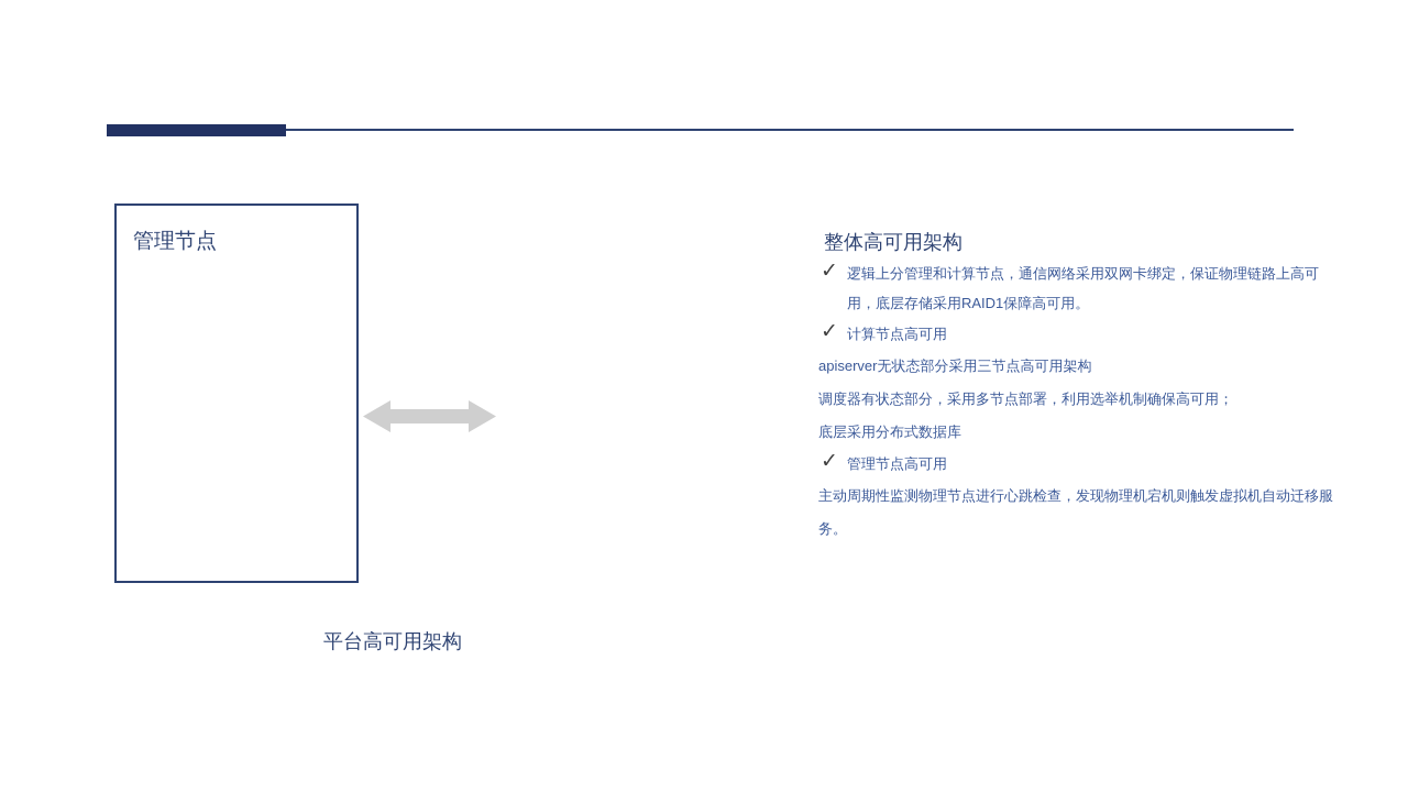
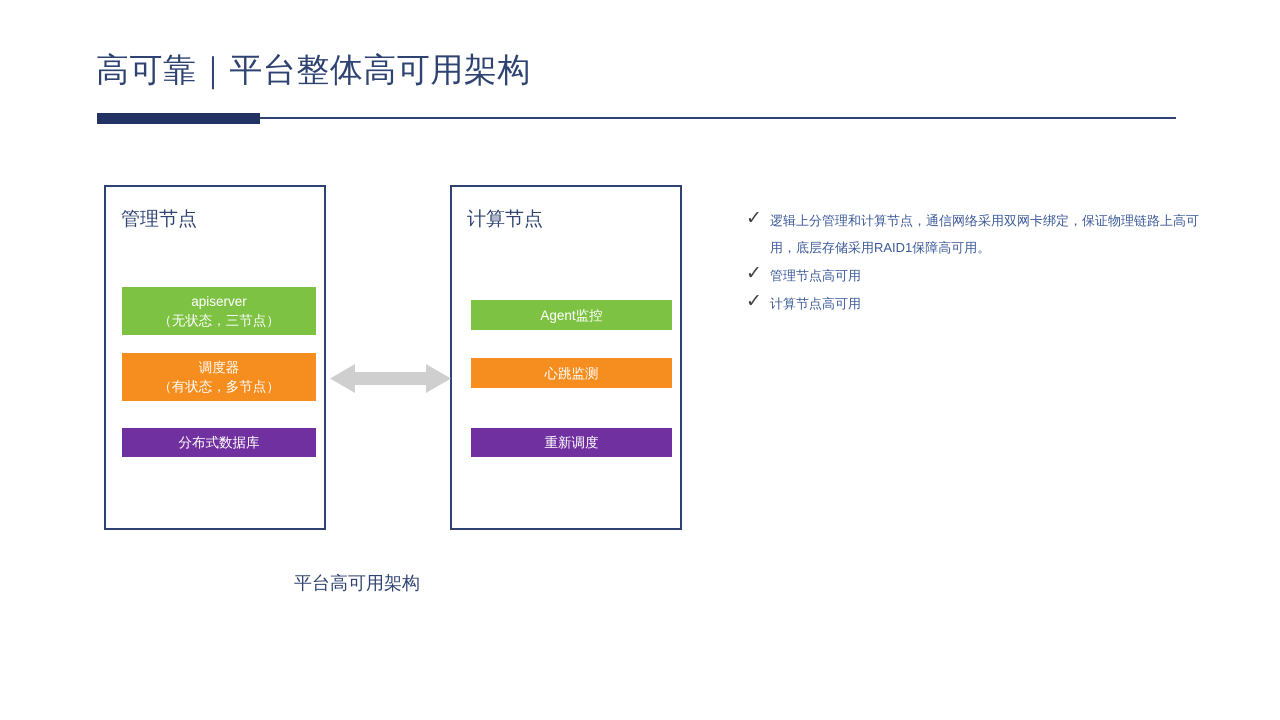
+ 高可靠｜平台整体高可用架构
  管理节点
+ apiserver
+ （无状态，三节点）
+ 调度器
+ （有状态，多节点）
+ 分布式数据库
+ 计算节点
+ Agent监控
+ 心跳监测
+ 重新调度
  平台高可用架构
- 整体高可用架构
  ✓
  逻辑上分管理和计算节点，通信网络采用双网卡绑定，保证物理链路上高可用，底层存储采用RAID1保障高可用。
  ✓
- 计算节点高可用
+ 管理节点高可用
- apiserver无状态部分采用三节点高可用架构
- 调度器有状态部分，采用多节点部署，利用选举机制确保高可用；
- 底层采用分布式数据库
  ✓
- 管理节点高可用
+ 计算节点高可用
- 主动周期性监测物理节点进行心跳检查，发现物理机宕机则触发虚拟机自动迁移服务。
